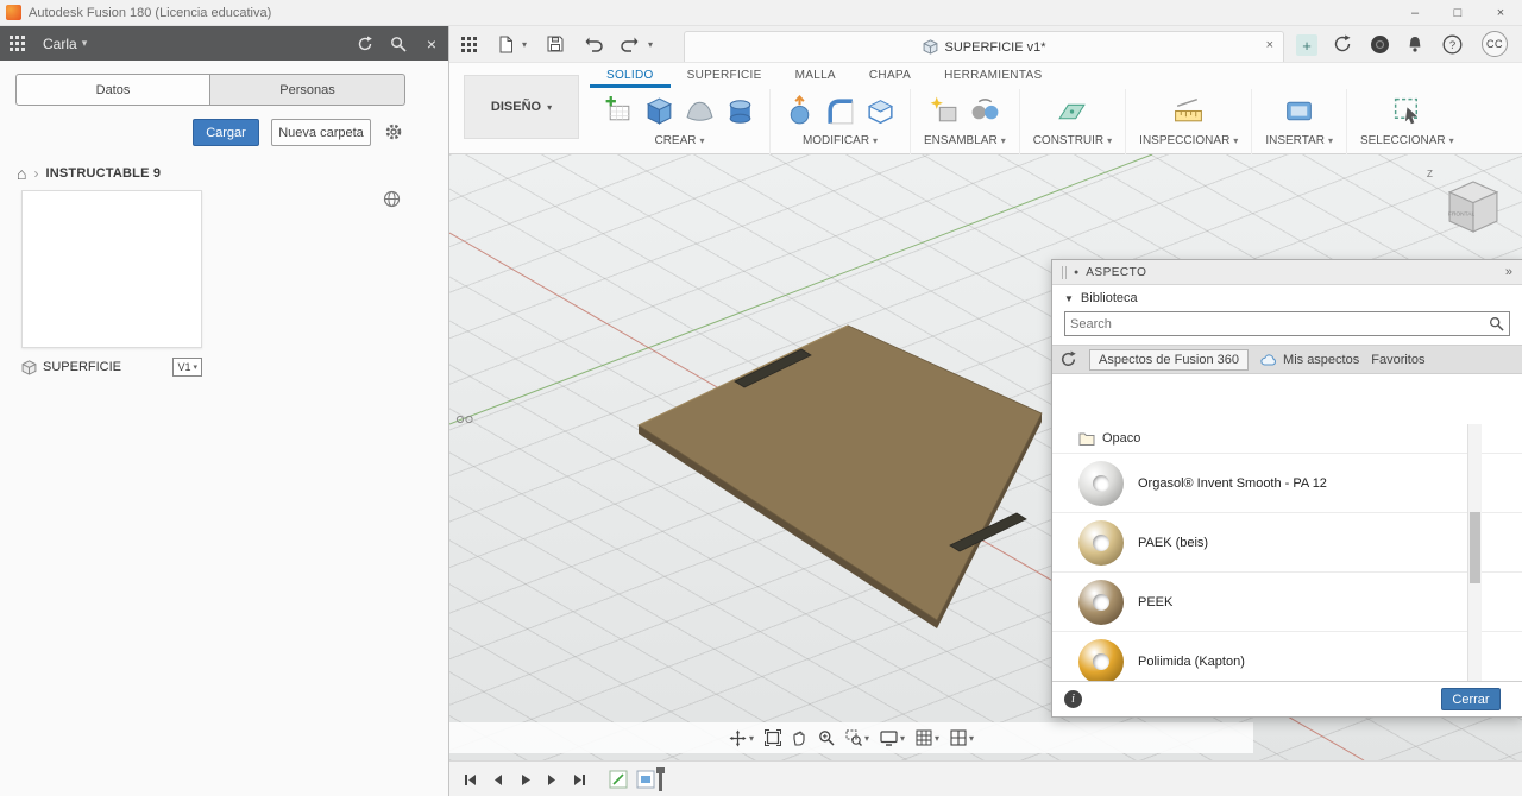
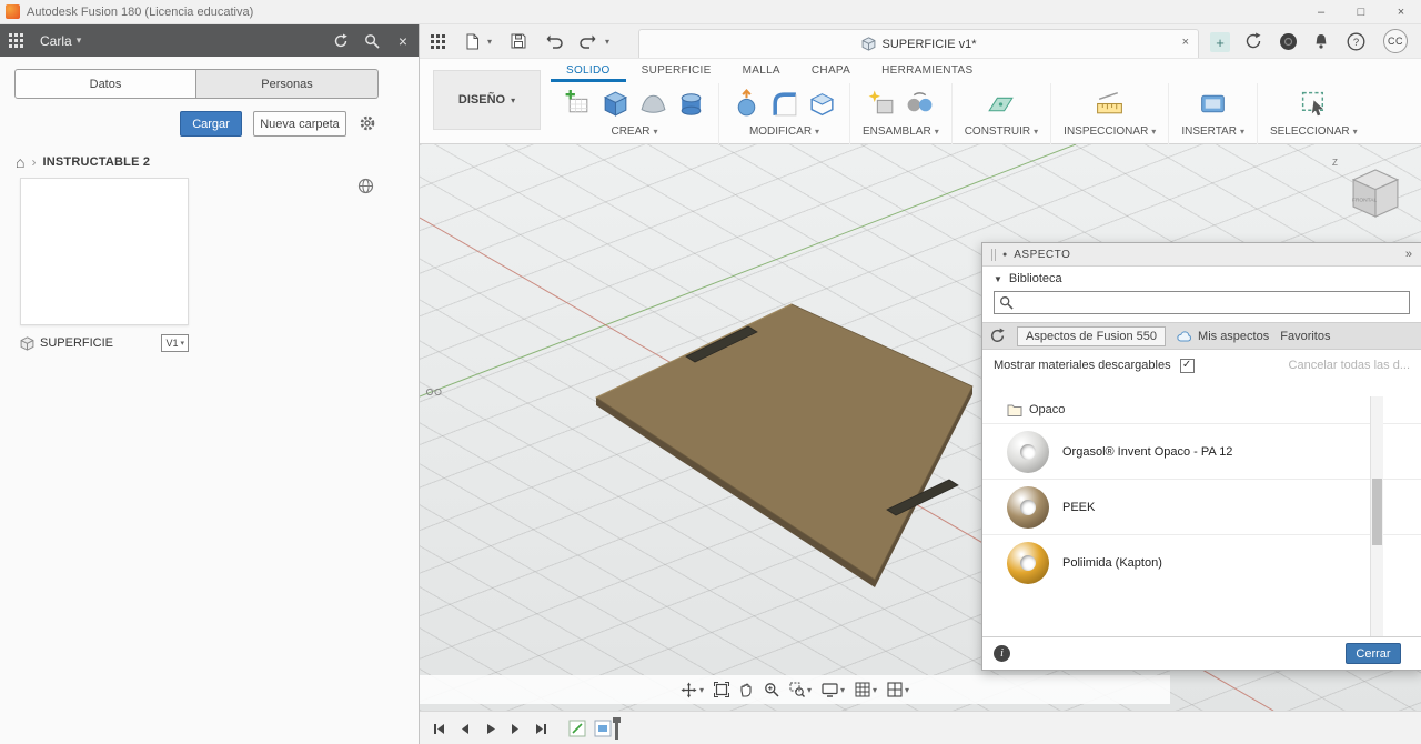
  Autodesk Fusion 180 (Licencia educativa)
  –
  □
  ×
  Carla
  ▾
  ×
  Datos
  Personas
  Cargar
  Nueva carpeta
  ⌂
  ›
- INSTRUCTABLE 9
+ INSTRUCTABLE 2
  SUPERFICIE
  V1
  ▾
  ▾
  SUPERFICIE v1*
  ×
  +
  ?
  CC
  DISEÑO
  ▾
  SOLIDO
  SUPERFICIE
  MALLA
  CHAPA
  HERRAMIENTAS
  CREAR
  ▾
  MODIFICAR
  ▾
  ENSAMBLAR
  ▾
  CONSTRUIR
  ▾
  INSPECCIONAR
  ▾
  INSERTAR
  ▾
  SELECCIONAR
  ▾
  Z
  ▾
  ▾
  ▾
  ▾
  ▾
  ASPECTO
  »
  ▼
  Biblioteca
- Search
- Aspectos de Fusion 360
+ Aspectos de Fusion 550
  Mis aspectos
  Favoritos
+ Mostrar materiales descargables
+ ✓
+ Cancelar todas las d...
  Opaco
- Orgasol® Invent Smooth - PA 12
+ Orgasol® Invent Opaco - PA 12
- PAEK (beis)
  PEEK
  Poliimida (Kapton)
  i
  Cerrar
